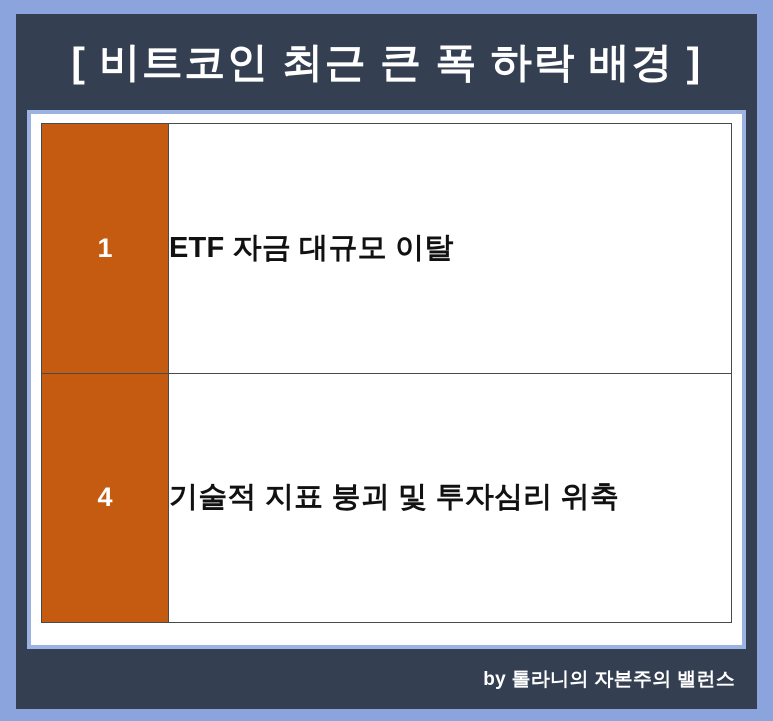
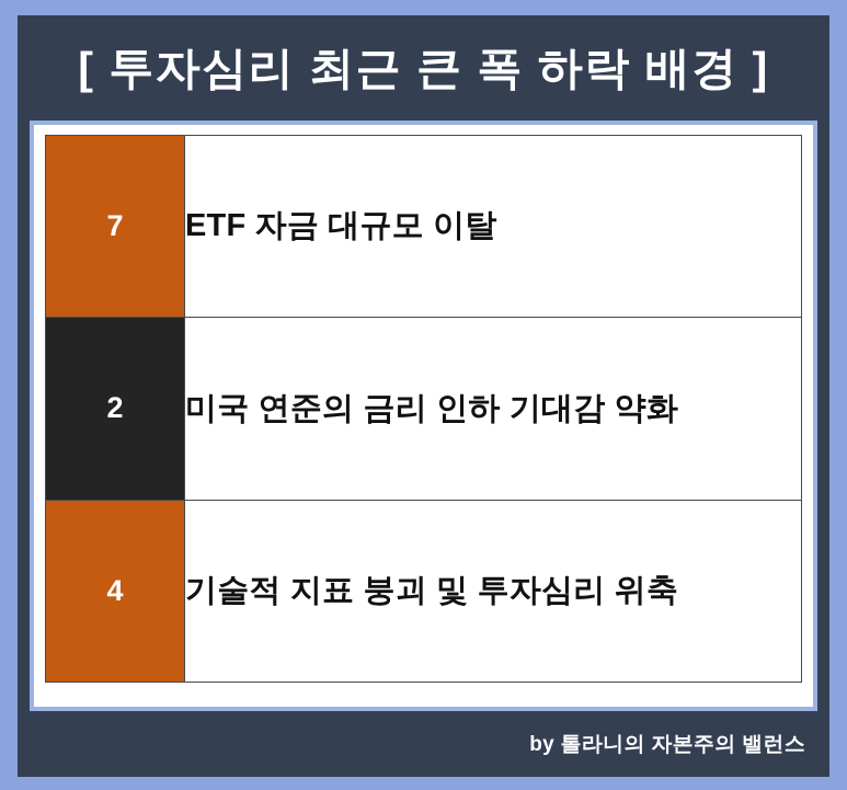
- [ 비트코인 최근 큰 폭 하락 배경 ]
+ [ 투자심리 최근 큰 폭 하락 배경 ]
- 1	ETF 자금 대규모 이탈
+ 7	ETF 자금 대규모 이탈
+ 2	미국 연준의 금리 인하 기대감 약화
  4	기술적 지표 붕괴 및 투자심리 위축
  by 톨라니의 자본주의 밸런스
